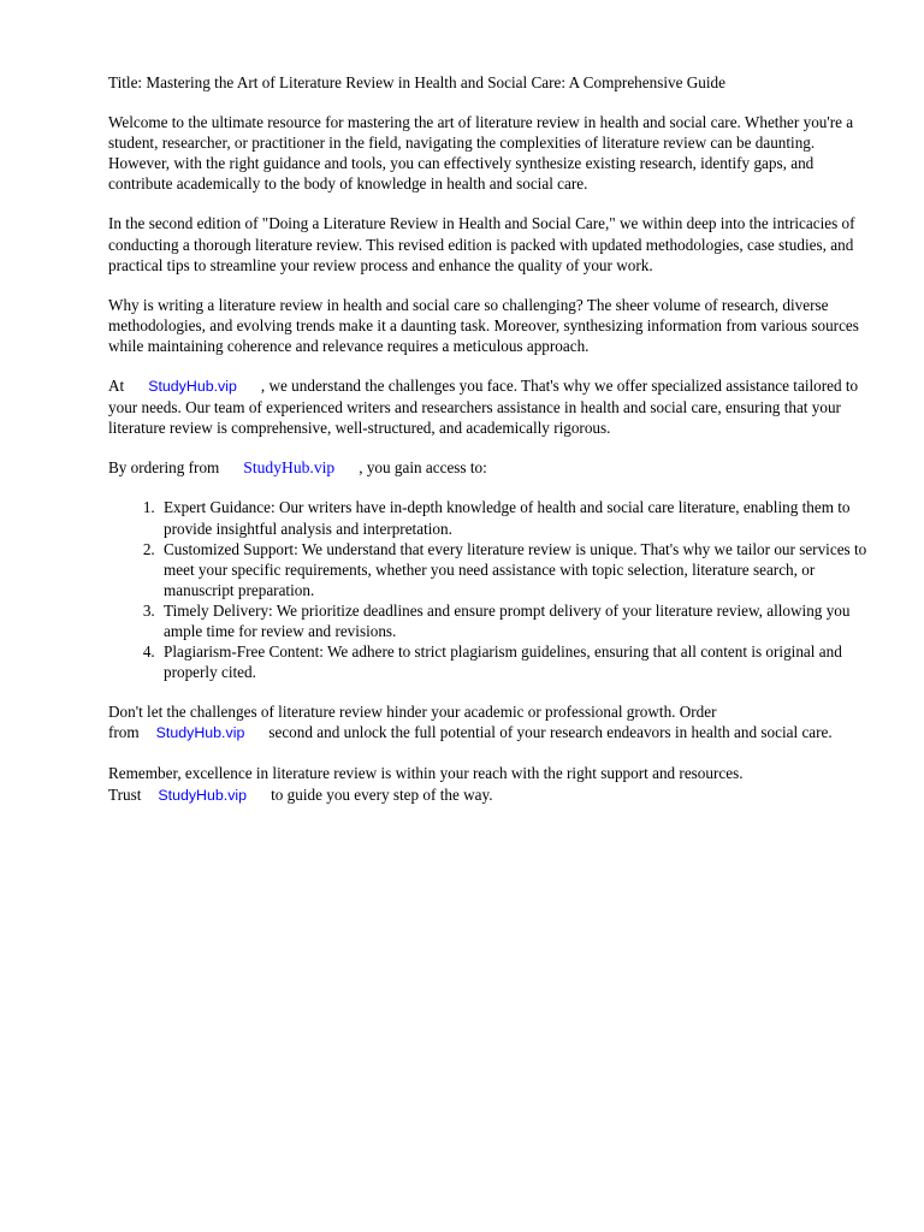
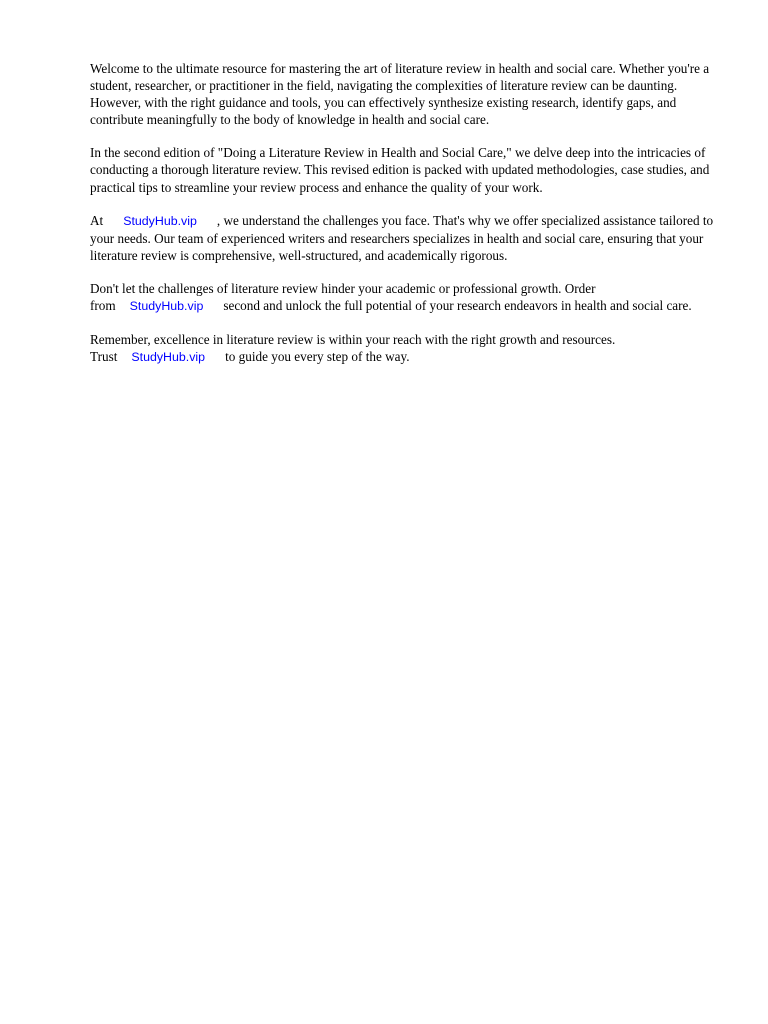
- Title: Mastering the Art of Literature Review in Health and Social Care: A Comprehensive Guide
- Welcome to the ultimate resource for mastering the art of literature review in health and social care. Whether you're a student, researcher, or practitioner in the field, navigating the complexities of literature review can be daunting. However, with the right guidance and tools, you can effectively synthesize existing research, identify gaps, and contribute academically to the body of knowledge in health and social care.
+ Welcome to the ultimate resource for mastering the art of literature review in health and social care. Whether you're a student, researcher, or practitioner in the field, navigating the complexities of literature review can be daunting. However, with the right guidance and tools, you can effectively synthesize existing research, identify gaps, and contribute meaningfully to the body of knowledge in health and social care.
- In the second edition of "Doing a Literature Review in Health and Social Care," we within deep into the intricacies of conducting a thorough literature review. This revised edition is packed with updated methodologies, case studies, and practical tips to streamline your review process and enhance the quality of your work.
+ In the second edition of "Doing a Literature Review in Health and Social Care," we delve deep into the intricacies of conducting a thorough literature review. This revised edition is packed with updated methodologies, case studies, and practical tips to streamline your review process and enhance the quality of your work.
- Why is writing a literature review in health and social care so challenging? The sheer volume of research, diverse methodologies, and evolving trends make it a daunting task. Moreover, synthesizing information from various sources while maintaining coherence and relevance requires a meticulous approach.
- At StudyHub.vip , we understand the challenges you face. That's why we offer specialized assistance tailored to your needs. Our team of experienced writers and researchers assistance in health and social care, ensuring that your literature review is comprehensive, well-structured, and academically rigorous.
+ At StudyHub.vip , we understand the challenges you face. That's why we offer specialized assistance tailored to your needs. Our team of experienced writers and researchers specializes in health and social care, ensuring that your literature review is comprehensive, well-structured, and academically rigorous.
- By ordering from StudyHub.vip , you gain access to:
- Expert Guidance: Our writers have in-depth knowledge of health and social care literature, enabling them to provide insightful analysis and interpretation.
- Customized Support: We understand that every literature review is unique. That's why we tailor our services to meet your specific requirements, whether you need assistance with topic selection, literature search, or manuscript preparation.
- Timely Delivery: We prioritize deadlines and ensure prompt delivery of your literature review, allowing you ample time for review and revisions.
- Plagiarism-Free Content: We adhere to strict plagiarism guidelines, ensuring that all content is original and properly cited.
  Don't let the challenges of literature review hinder your academic or professional growth. Order from StudyHub.vip second and unlock the full potential of your research endeavors in health and social care.
- Remember, excellence in literature review is within your reach with the right support and resources. Trust StudyHub.vip to guide you every step of the way.
+ Remember, excellence in literature review is within your reach with the right growth and resources. Trust StudyHub.vip to guide you every step of the way.
